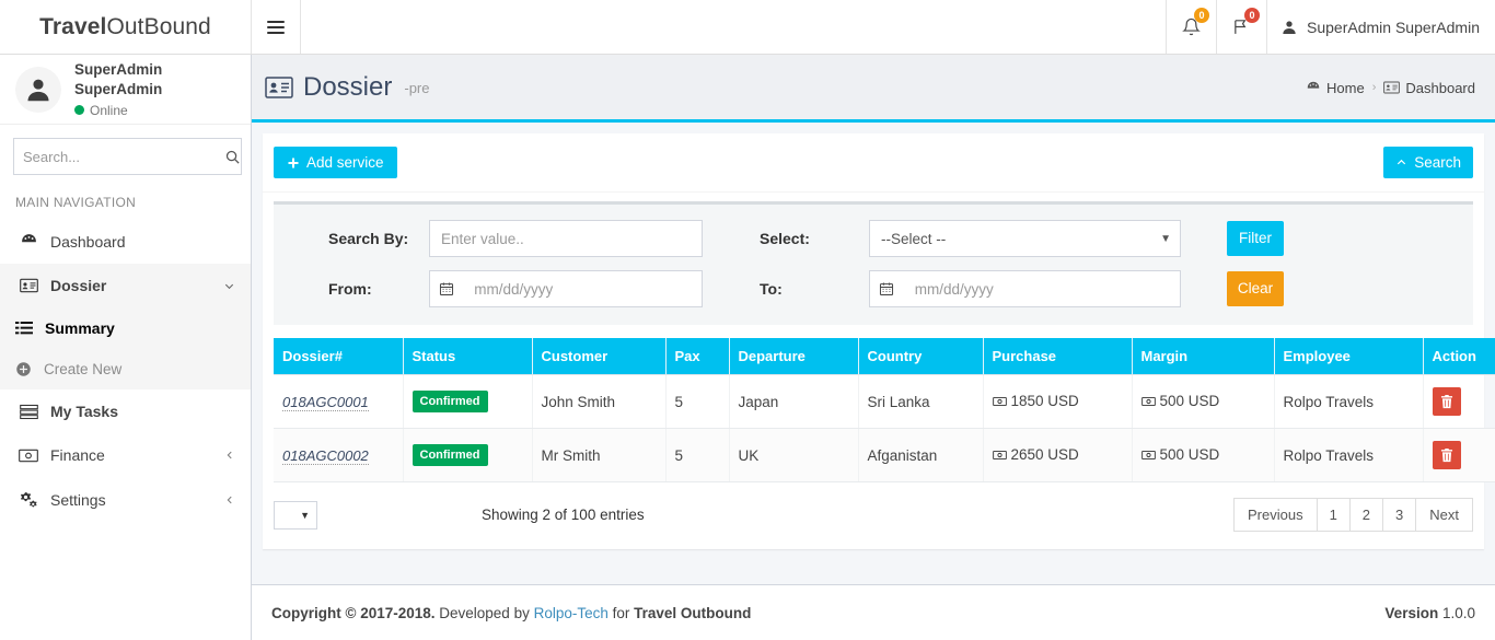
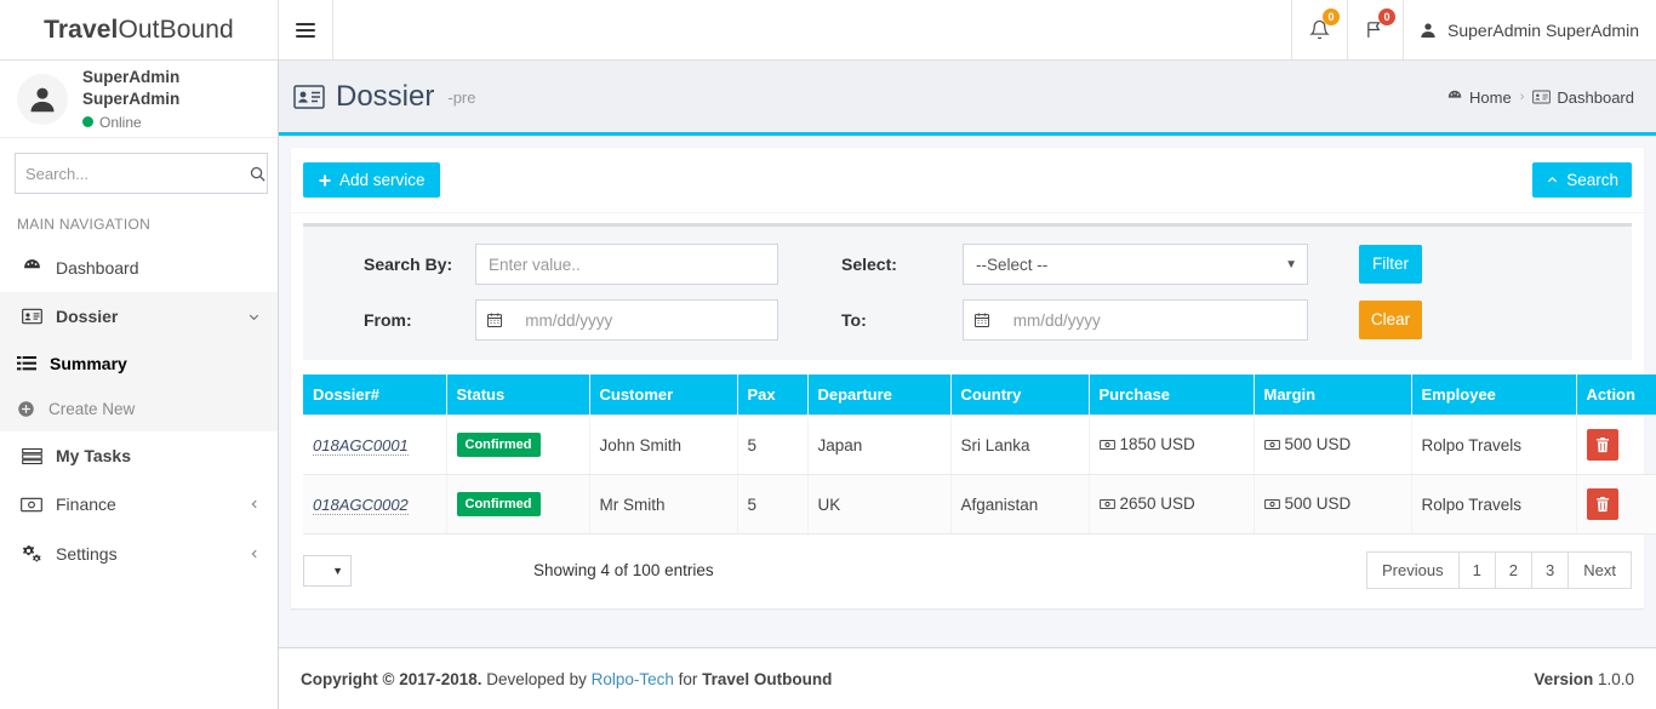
  TravelOutBound
  0
  0
  SuperAdmin SuperAdmin
  SuperAdmin SuperAdmin
  Online
  Search...
  MAIN NAVIGATION
  Dashboard
  Dossier
  Summary
  Create New
  My Tasks
  Finance
  Settings
  Dossier
  -pre
  Home
  ›
  Dashboard
  Add service
  Search
  Search By:
  Enter value..
  Select:
  --Select --
  ▼
  Filter
  From:
  mm/dd/yyyy
  To:
  mm/dd/yyyy
  Clear
  Dossier#	Status	Customer	Pax	Departure	Country	Purchase	Margin	Employee	Action
  018AGC0001	Confirmed	John Smith	5	Japan	Sri Lanka	1850 USD	500 USD	Rolpo Travels
  018AGC0002	Confirmed	Mr Smith	5	UK	Afganistan	2650 USD	500 USD	Rolpo Travels
  ▼
- Showing 2 of 100 entries
+ Showing 4 of 100 entries
  Previous
  1
  2
  3
  Next
  Copyright © 2017-2018. Developed by Rolpo-Tech for Travel Outbound
  Version 1.0.0
